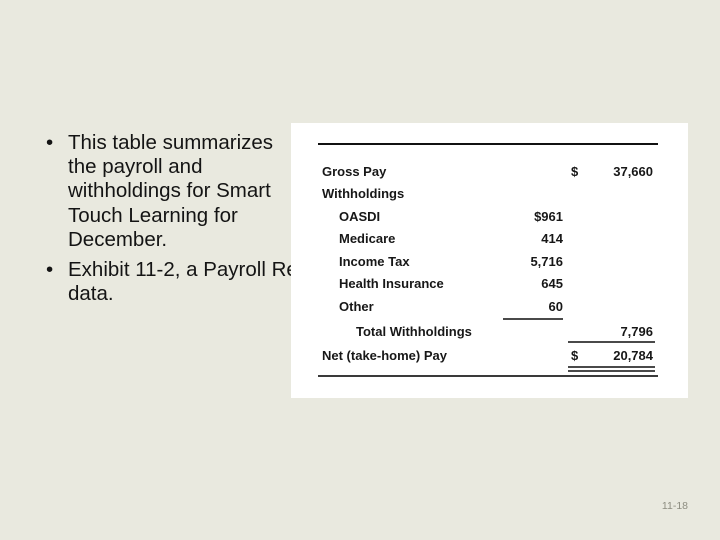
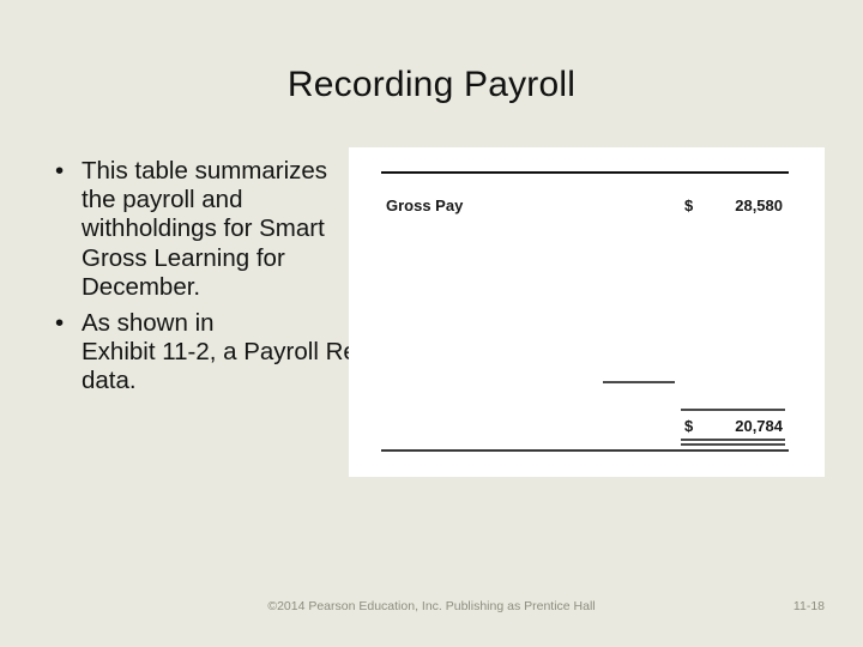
+ Recording Payroll
  •
- This table summarizes the payroll and withholdings for Smart Touch Learning for December.
+ This table summarizes the payroll and withholdings for Smart Gross Learning for December.
  •
+ As shown in
  Gross Pay
  $
- 37,660
+ 28,580
- Withholdings
- OASDI
- $961
- Medicare
- 414
- Income Tax
- 5,716
- Health Insurance
- 645
- Other
- 60
- Total Withholdings
- 7,796
- Net (take-home) Pay
  $
  20,784
+ ©2014 Pearson Education, Inc. Publishing as Prentice Hall
  11-18
